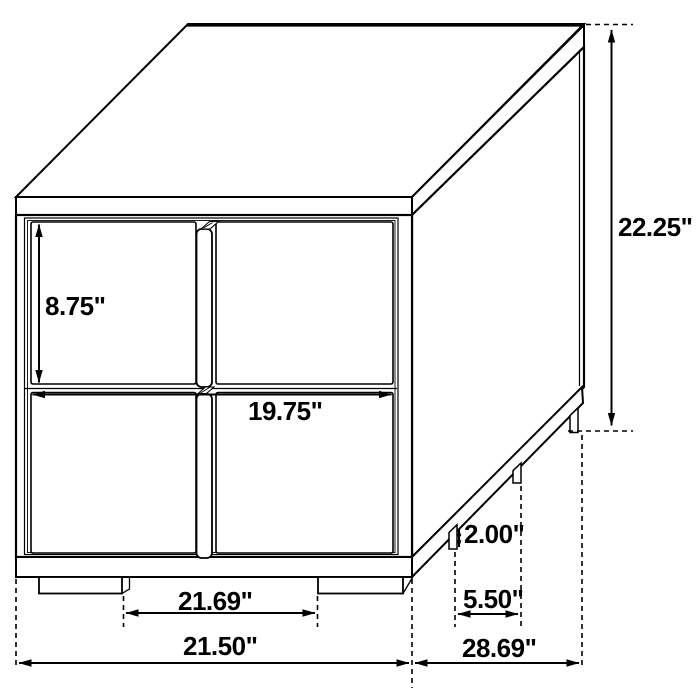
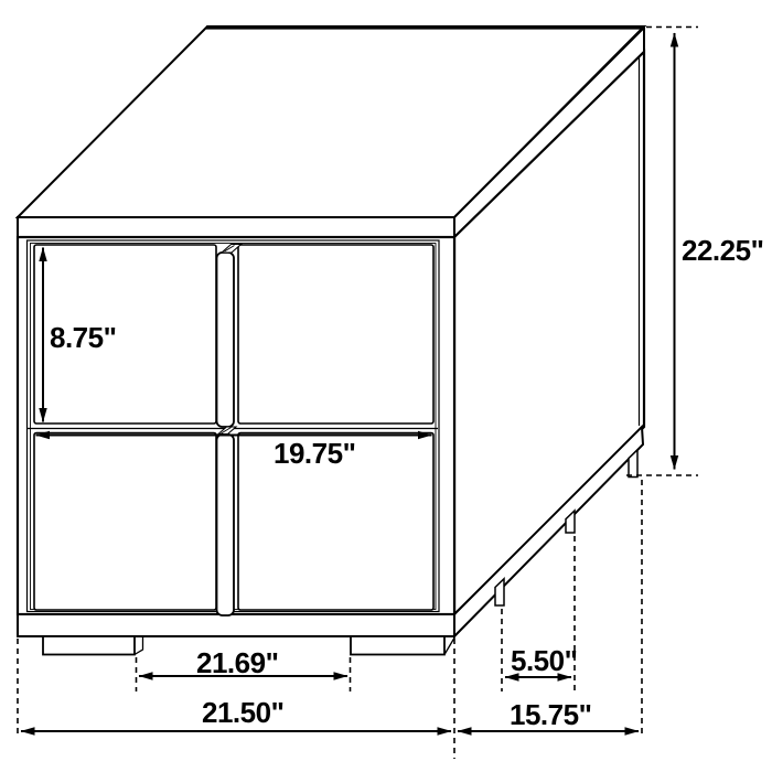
  8.75"
  19.75"
  22.25"
- 2.00"
  5.50"
  21.69"
  21.50"
- 28.69"
+ 15.75"
